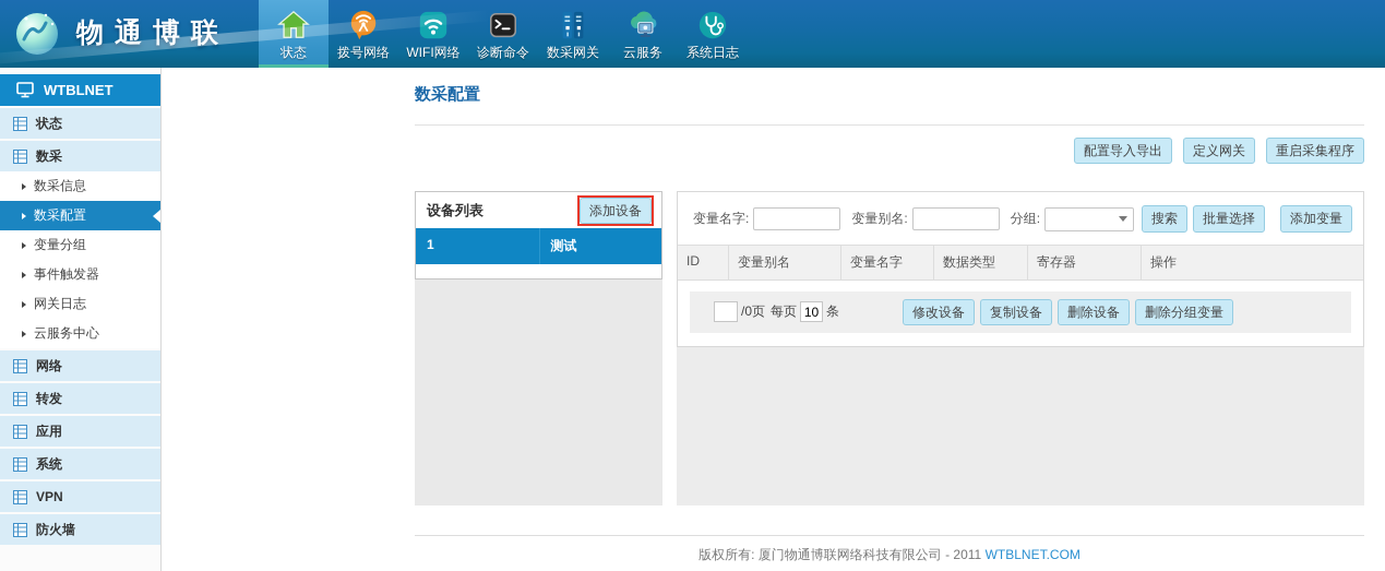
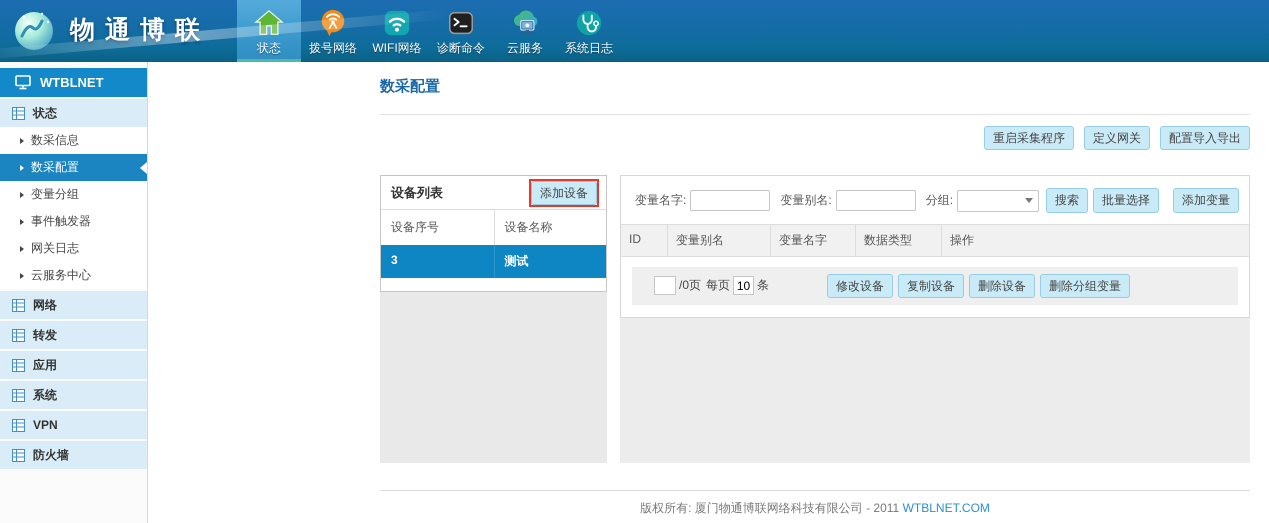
  物通博联
  状态
  拨号网络
  WIFI网络
  诊断命令
- 数采网关
  云服务
  系统日志
  WTBLNET
  状态
- 数采
  数采信息
  数采配置
  变量分组
  事件触发器
  网关日志
  云服务中心
  网络
  转发
  应用
  系统
  VPN
  防火墙
  数采配置
- 配置导入导出
+ 重启采集程序
  定义网关
- 重启采集程序
+ 配置导入导出
  设备列表
  添加设备
+ 设备序号
+ 设备名称
- 1
+ 3
  测试
  变量名字:
  变量别名:
  分组:
  搜索
  批量选择
  添加变量
  ID
  变量别名
  变量名字
  数据类型
- 寄存器
  操作
  /0页
  每页
  10
  条
  修改设备
  复制设备
  删除设备
  删除分组变量
  版权所有: 厦门物通博联网络科技有限公司 - 2011 WTBLNET.COM
